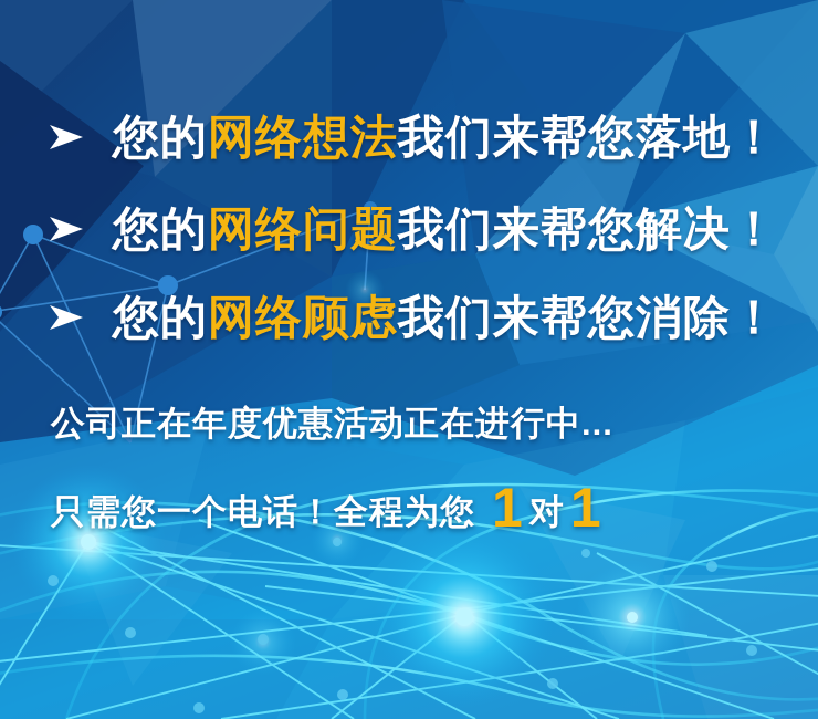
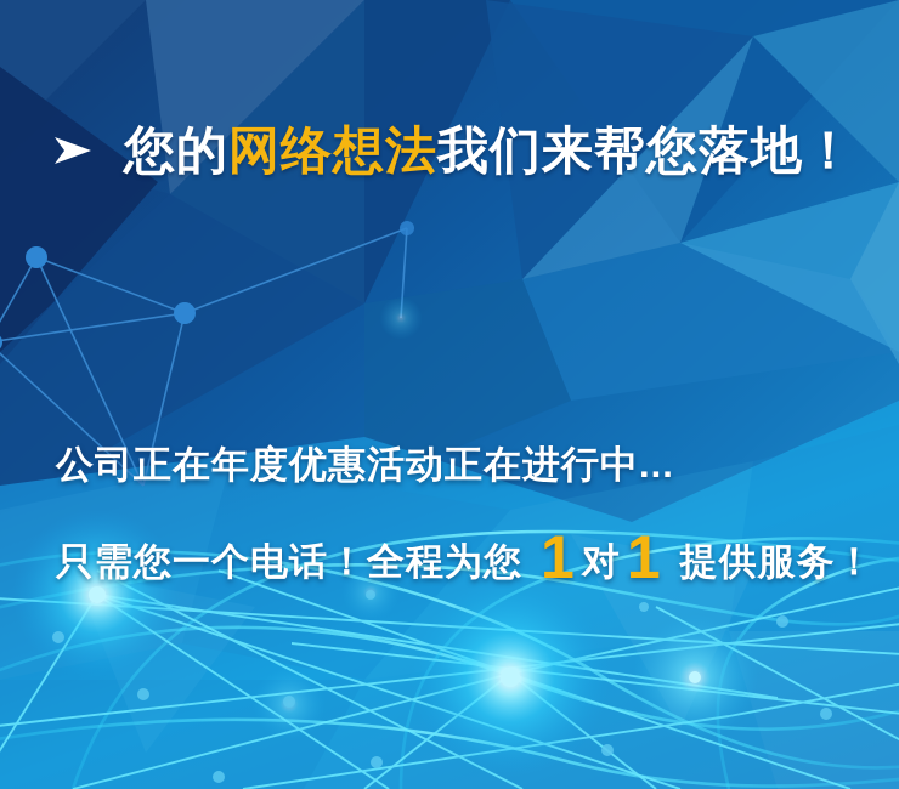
  您的网络想法我们来帮您落地！
- 您的网络问题我们来帮您解决！
- 您的网络顾虑我们来帮您消除！
  公司正在年度优惠活动正在进行中...
  只需您一个电话！全程为您
  1
  对
  1
+ 提供服务！
